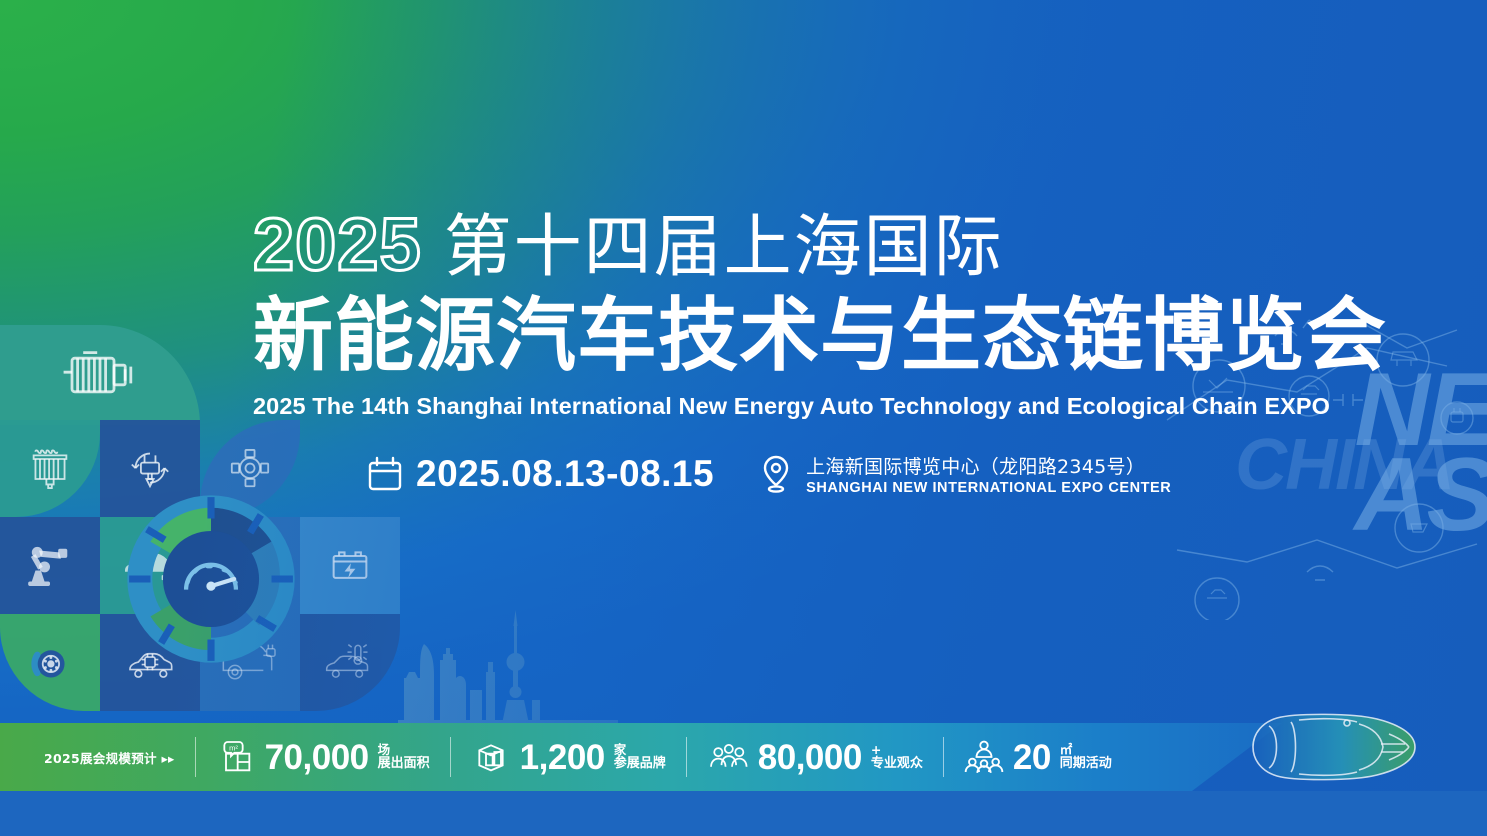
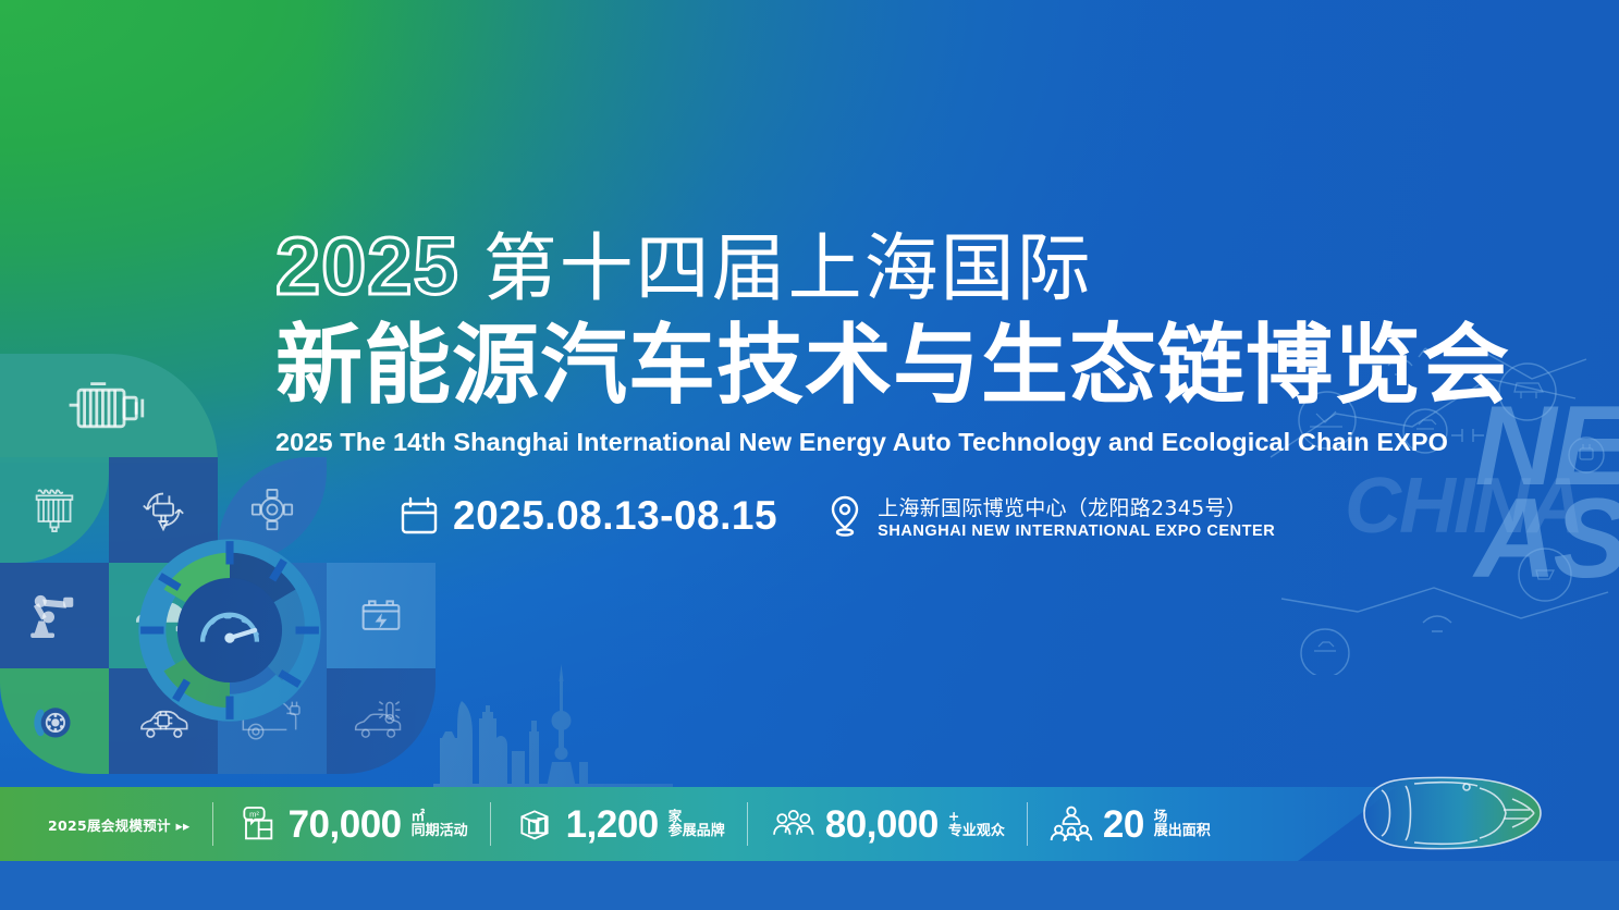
  CHINA
  NE
  AS
  2025
  第十四届上海国际
  新能源汽车技术与生态链博览会
  2025 The 14th Shanghai International New Energy Auto Technology and Ecological Chain EXPO
  2025.08.13-08.15
  上海新国际博览中心（龙阳路2345号）
  SHANGHAI NEW INTERNATIONAL EXPO CENTER
  2025展会规模预计 ▸▸
  m²
  70,000
- 场
+ ㎡
- 展出面积
+ 同期活动
  1,200
  家
  参展品牌
  80,000
  +
  专业观众
  20
- ㎡
+ 场
- 同期活动
+ 展出面积
